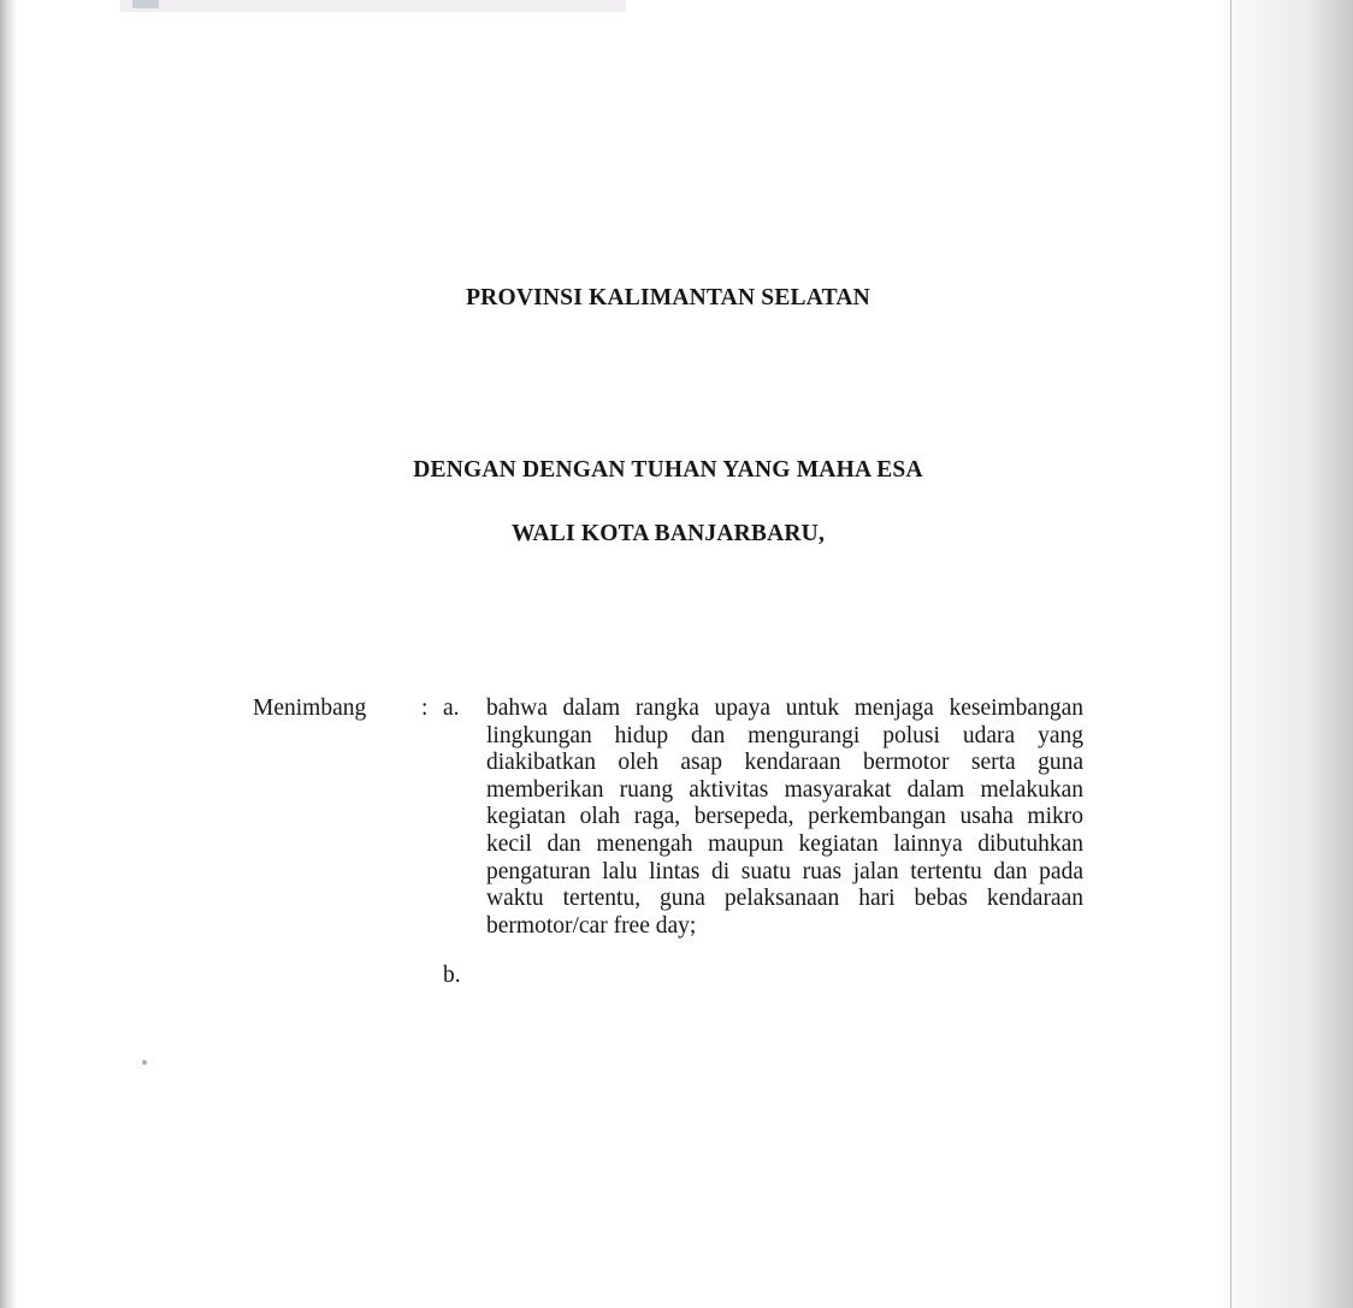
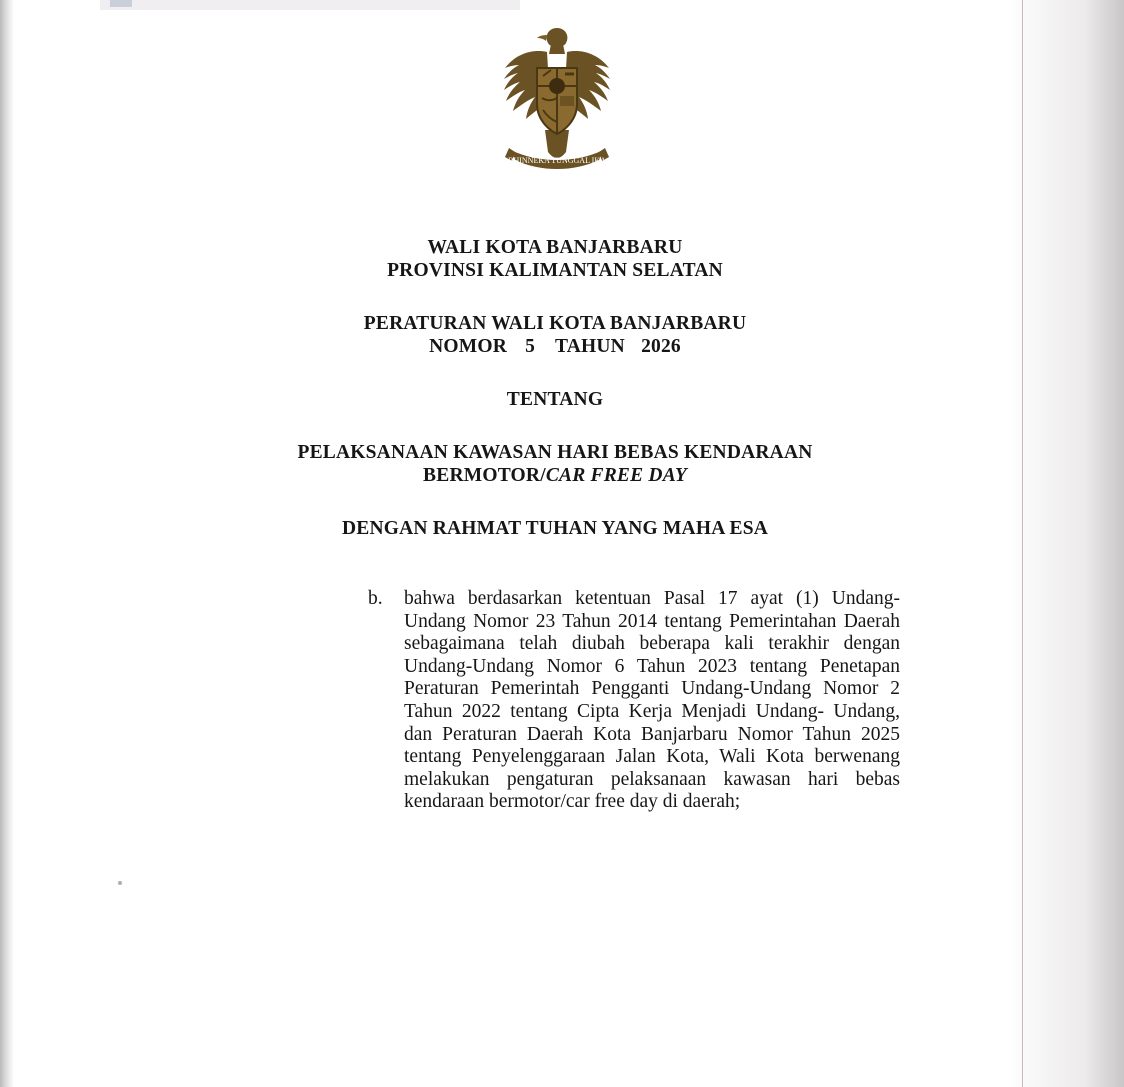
+ BHINNEKA TUNGGAL IKA
+ WALI KOTA BANJARBARU
  PROVINSI KALIMANTAN SELATAN
+ PERATURAN WALI KOTA BANJARBARU
+ NOMOR 5 TAHUN 2026
+ TENTANG
+ PELAKSANAAN KAWASAN HARI BEBAS KENDARAAN
+ BERMOTOR/CAR FREE DAY
- DENGAN DENGAN TUHAN YANG MAHA ESA
+ DENGAN RAHMAT TUHAN YANG MAHA ESA
- WALI KOTA BANJARBARU,
- Menimbang
- :
- a.
- bahwa dalam rangka upaya untuk menjaga keseimbangan lingkungan hidup dan mengurangi polusi udara yang diakibatkan oleh asap kendaraan bermotor serta guna memberikan ruang aktivitas masyarakat dalam melakukan kegiatan olah raga, bersepeda, perkembangan usaha mikro kecil dan menengah maupun kegiatan lainnya dibutuhkan pengaturan lalu lintas di suatu ruas jalan tertentu dan pada waktu tertentu, guna pelaksanaan hari bebas kendaraan bermotor/car free day;
  b.
+ bahwa berdasarkan ketentuan Pasal 17 ayat (1) Undang-Undang Nomor 23 Tahun 2014 tentang Pemerintahan Daerah sebagaimana telah diubah beberapa kali terakhir dengan Undang-Undang Nomor 6 Tahun 2023 tentang Penetapan Peraturan Pemerintah Pengganti Undang-Undang Nomor 2 Tahun 2022 tentang Cipta Kerja Menjadi Undang- Undang, dan Peraturan Daerah Kota Banjarbaru Nomor Tahun 2025 tentang Penyelenggaraan Jalan Kota, Wali Kota berwenang melakukan pengaturan pelaksanaan kawasan hari bebas kendaraan bermotor/car free day di daerah;
